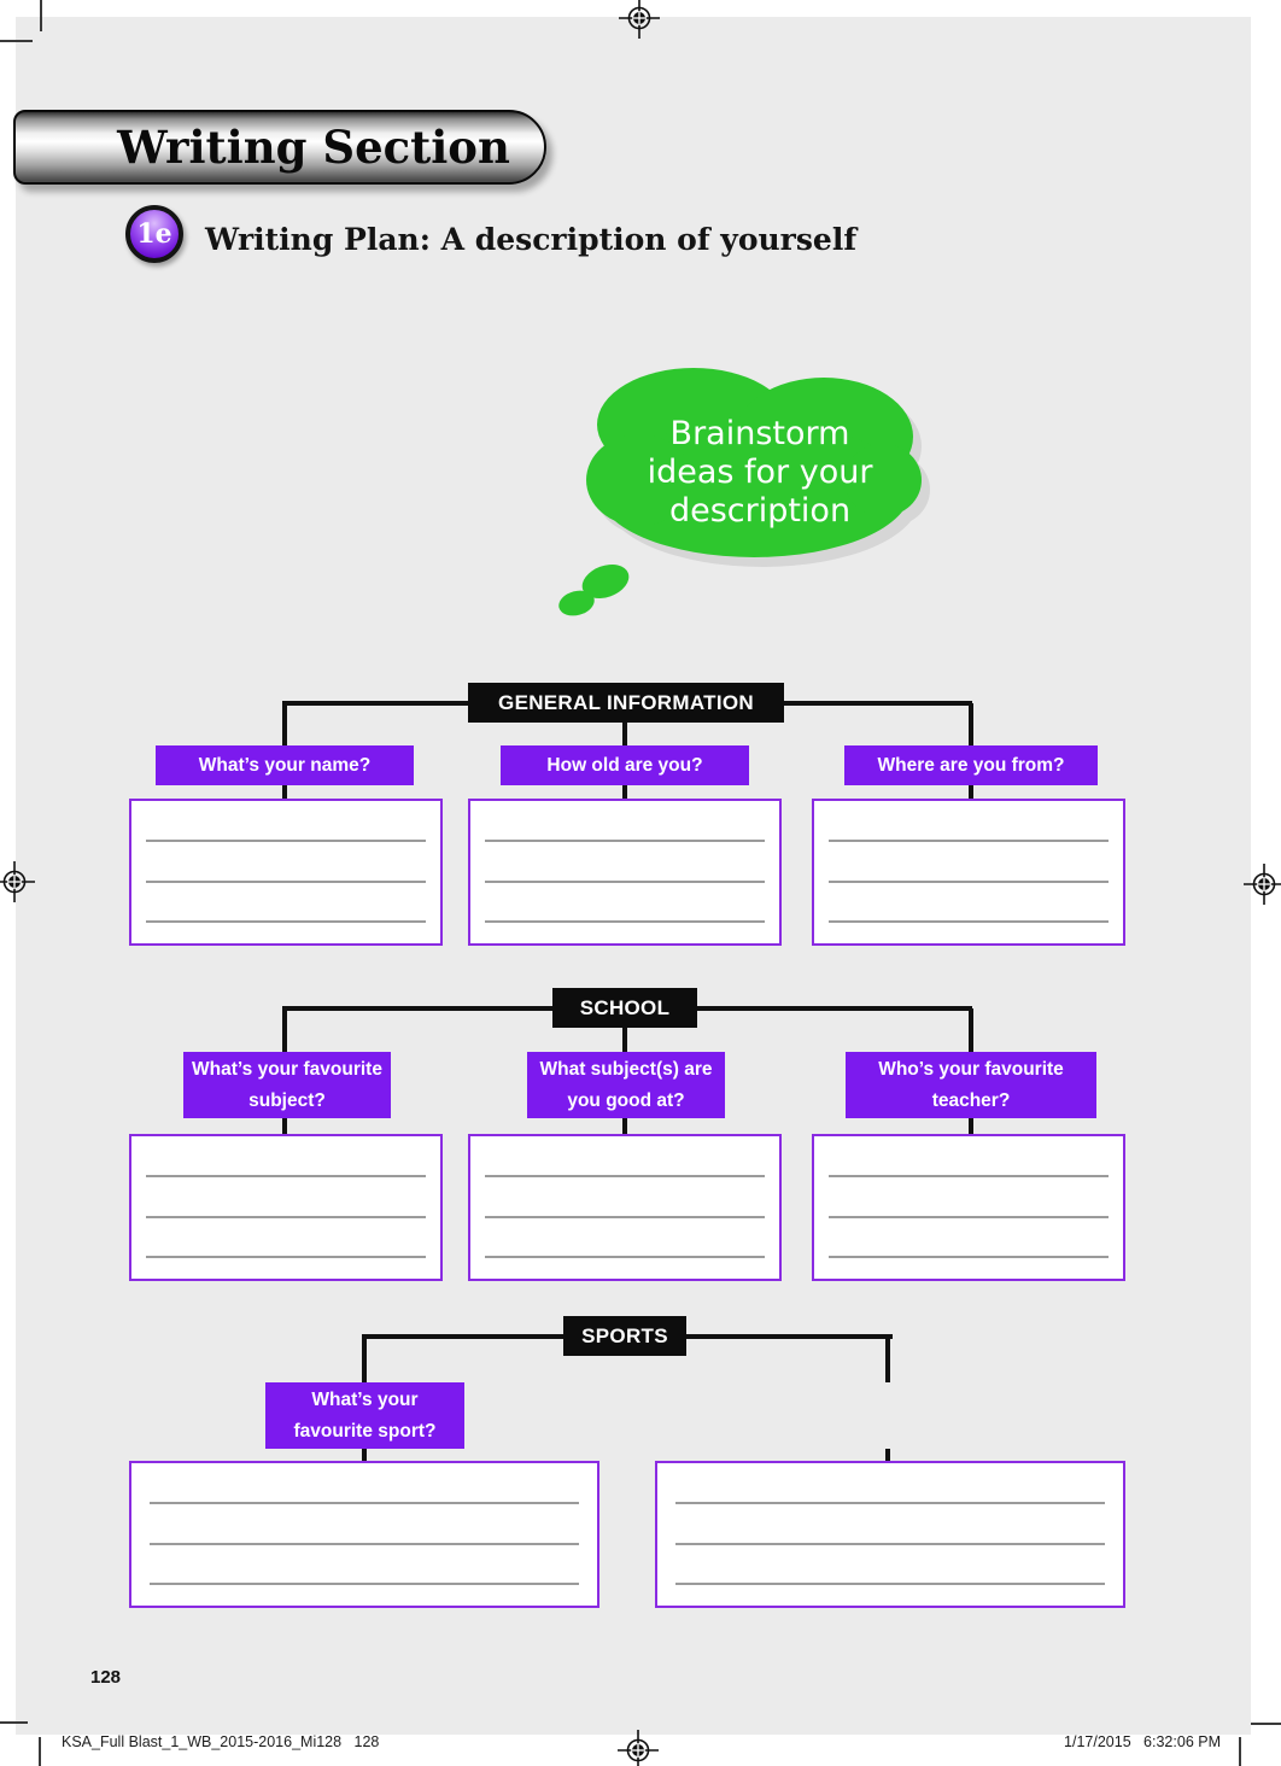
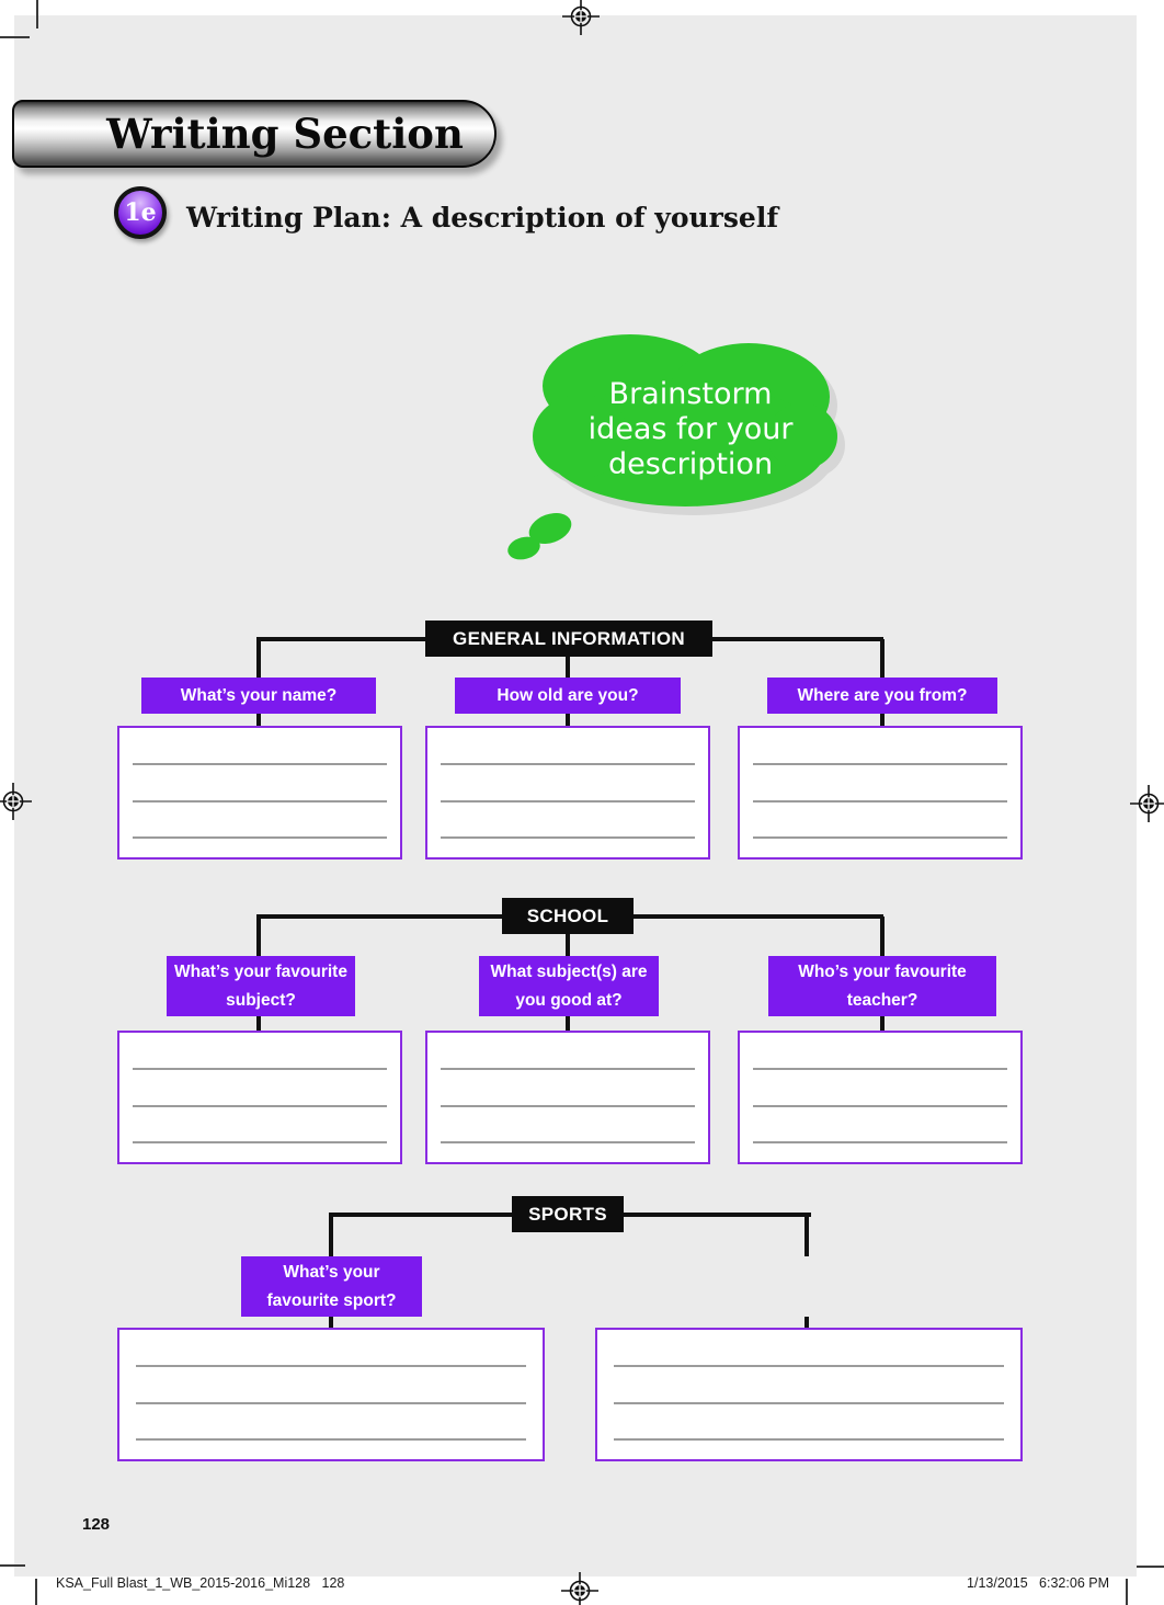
  Writing Section
  1e
  Writing Plan: A description of yourself
  Brainstorm
  ideas for your
  description
  GENERAL INFORMATION
  What’s your name?
  How old are you?
  Where are you from?
  SCHOOL
  What’s your favourite subject?
  What subject(s) are you good at?
  Who’s your favourite teacher?
  SPORTS
  What’s your favourite sport?
  128
  KSA_Full Blast_1_WB_2015-2016_Mi128 128
- 1/17/2015 6:32:06 PM
+ 1/13/2015 6:32:06 PM
